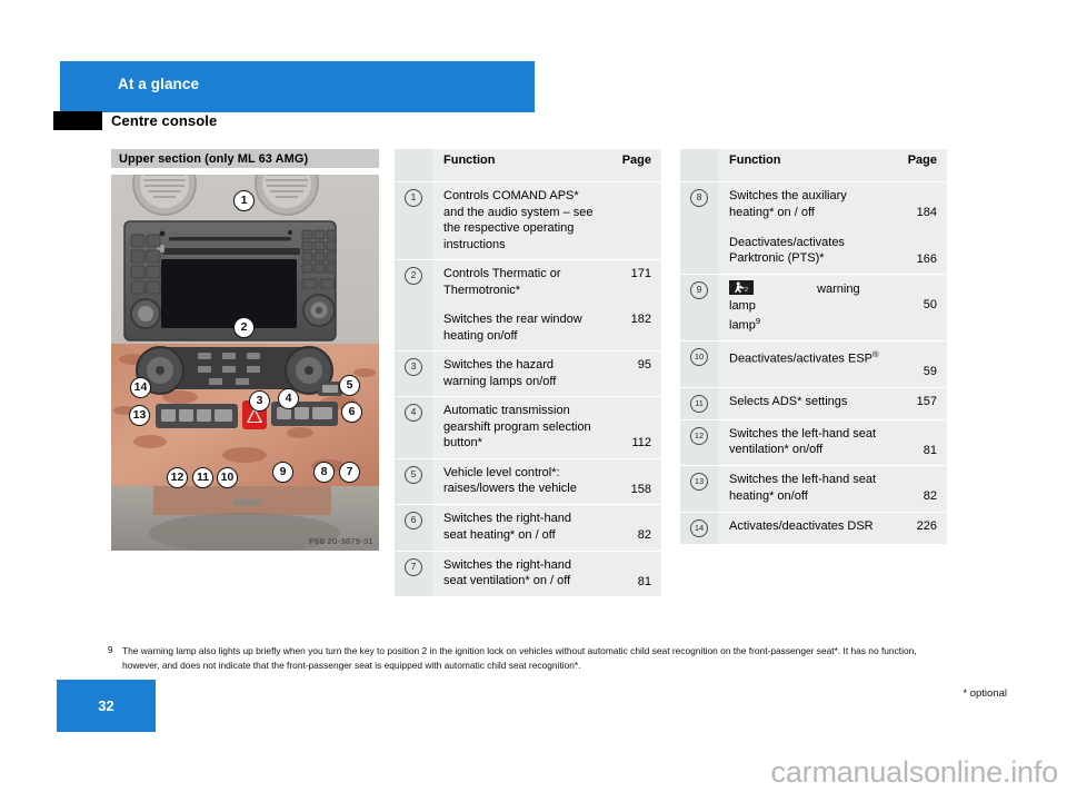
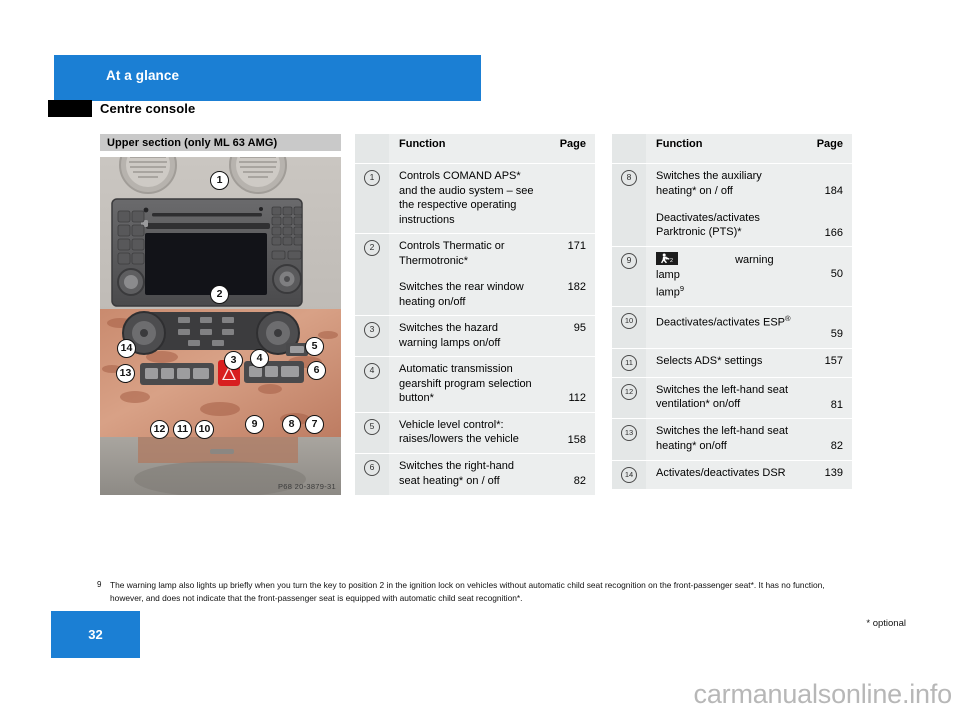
  At a glance
  Centre console
  Upper section (only ML 63 AMG)
  1
  2
  3
  4
  5
  6
  7
  8
  9
  10
  11
  12
  13
  14
  P68 20-3879-31
  	Function	Page
  1	Controls COMAND APS* and the audio system – see the respective operating instructions
  2	Controls Thermatic or Thermotronic*	171
  	Switches the rear window heating on/off	182
  3	Switches the hazard warning lamps on/off	95
  4	Automatic transmission gearshift program selection button*	112
  5	Vehicle level control*: raises/lowers the vehicle	158
  6	Switches the right-hand seat heating* on / off	82
- 7	Switches the right-hand seat ventilation* on / off	81
  	Function	Page
  8	Switches the auxiliary heating* on / off	184
  	Deactivates/activates Parktronic (PTS)*	166
  9	warning lamp lamp9	50
  10	Deactivates/activates ESP®	59
  11	Selects ADS* settings	157
  12	Switches the left-hand seat ventilation* on/off	81
  13	Switches the left-hand seat heating* on/off	82
- 14	Activates/deactivates DSR	226
+ 14	Activates/deactivates DSR	139
  9
  The warning lamp also lights up briefly when you turn the key to position 2 in the ignition lock on vehicles without automatic child seat recognition on the front-passenger seat*. It has no function, however, and does not indicate that the front-passenger seat is equipped with automatic child seat recognition*.
  32
  * optional
  carmanualsonline.info
